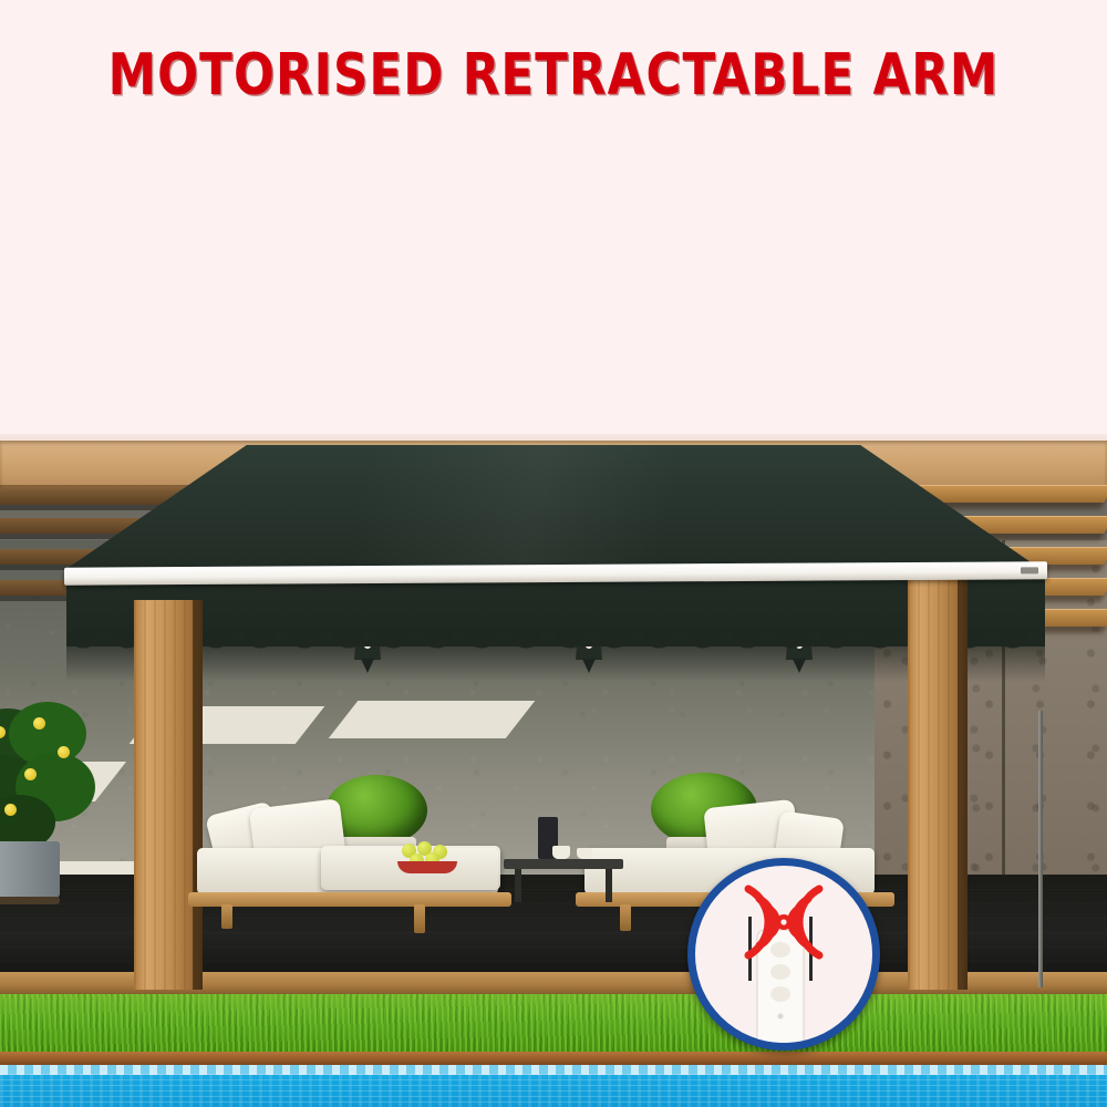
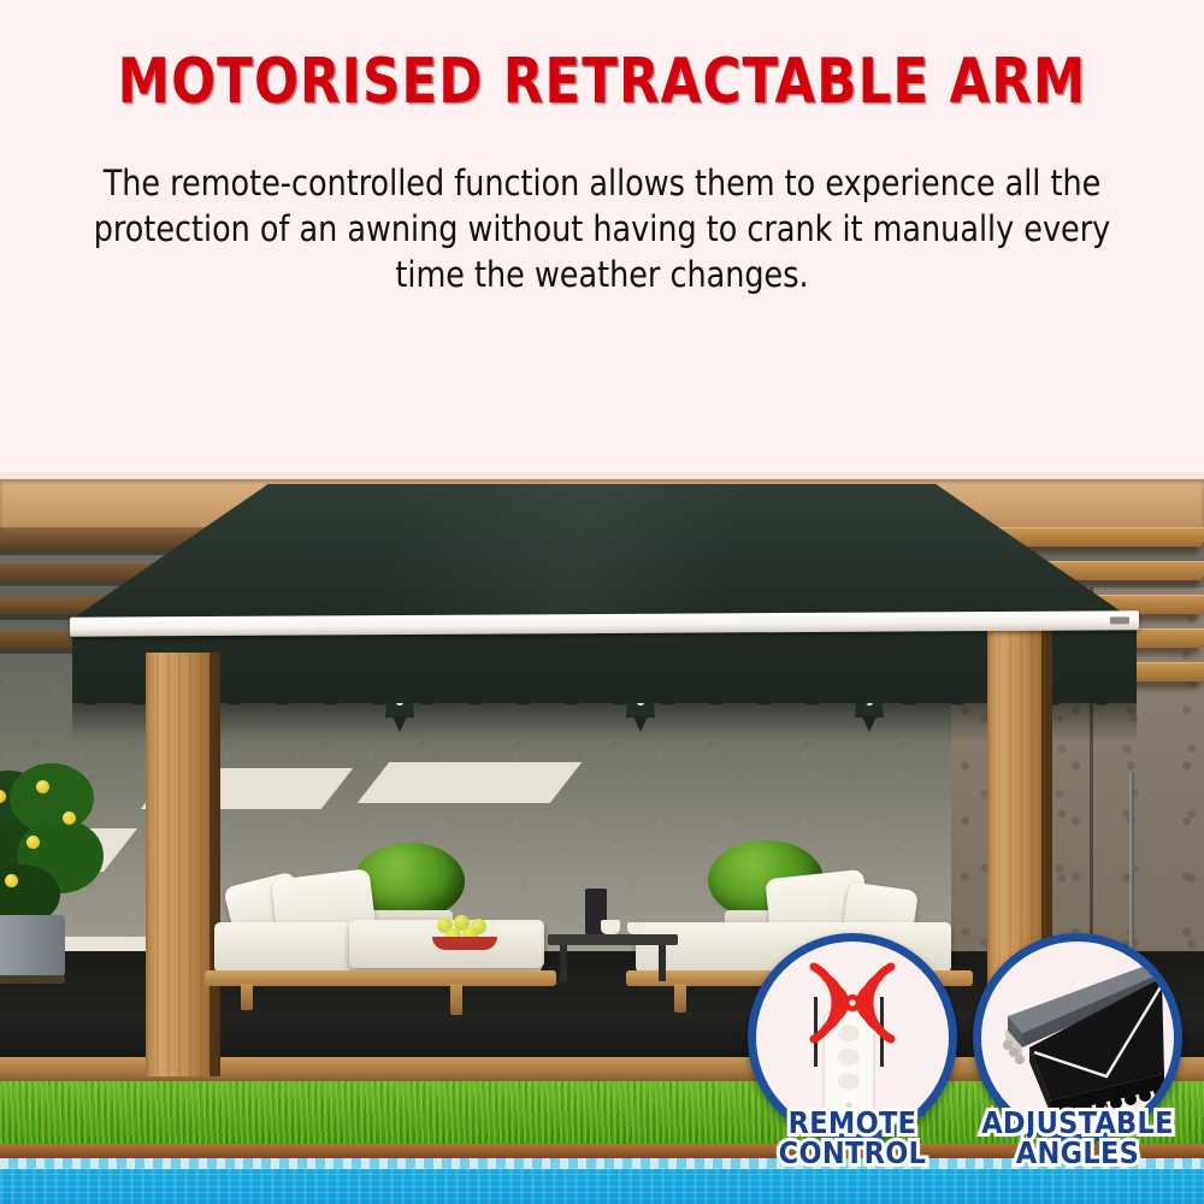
  MOTORISED RETRACTABLE ARM
+ The remote-controlled function allows them to experience all the protection of an awning without having to crank it manually every time the weather changes.
+ REMOTE
+ CONTROL
+ ADJUSTABLE
+ ANGLES
